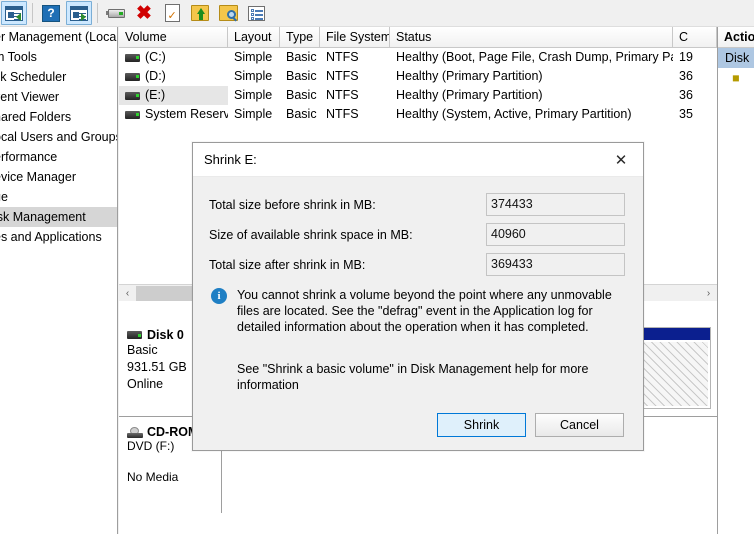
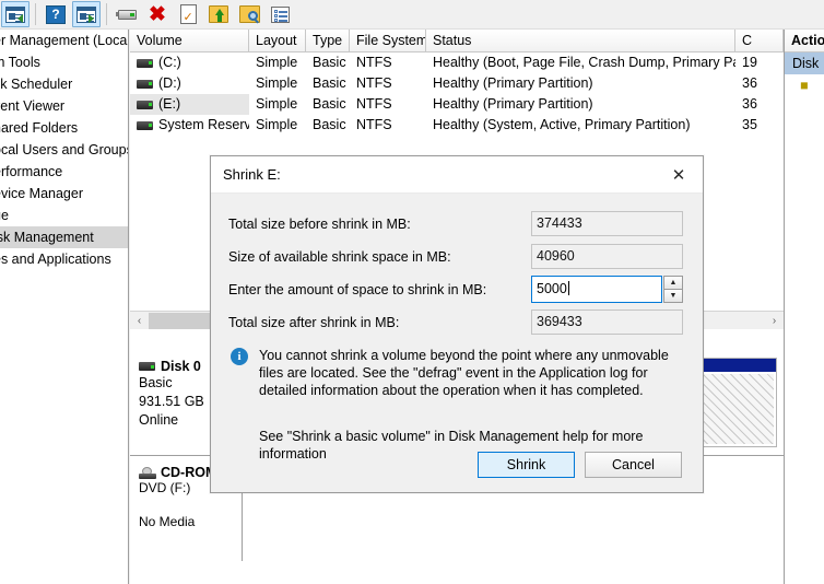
  ?
  ✖
  ✓
  r Management (Loca
  Tools
  k Scheduler
  ent Viewer
  ared Folders
  cal Users and Group
  rformance
  vice Manager
  k Management
  s and Applications
  Volume
  Layout
  Type
  File System
  Status
  C
  (C:)
  Simple
  Basic
  NTFS
  Healthy (Boot, Page File, Crash Dump, Primary P
  19
  (D:)
  Simple
  Basic
  NTFS
  Healthy (Primary Partition)
  36
  (E:)
  Simple
  Basic
  NTFS
  Healthy (Primary Partition)
  36
  System Reserv
  Simple
  Basic
  NTFS
  Healthy (System, Active, Primary Partition)
  35
  ‹
  ›
  Disk 0
  Basic
  931.51 GB
  Online
  CD-RO
  DVD (F:)
  No Media
  Actio
  Disk
  ■
  Shrink E:
  ✕
  Total size before shrink in MB:
  374433
  Size of available shrink space in MB:
  40960
+ Enter the amount of space to shrink in MB:
+ 5000
  Total size after shrink in MB:
  369433
  i
  You cannot shrink a volume beyond the point where any unmovable files are located. See the "defrag" event in the Application log for detailed information about the operation when it has completed.
  See "Shrink a basic volume" in Disk Management help for more information
  Shrink
  Cancel
